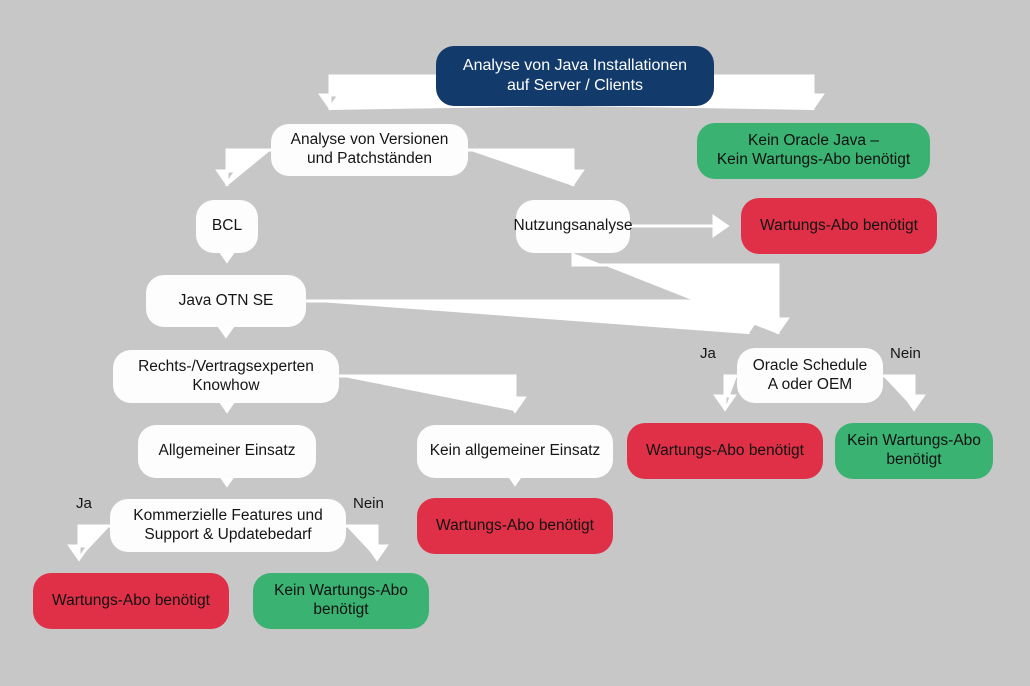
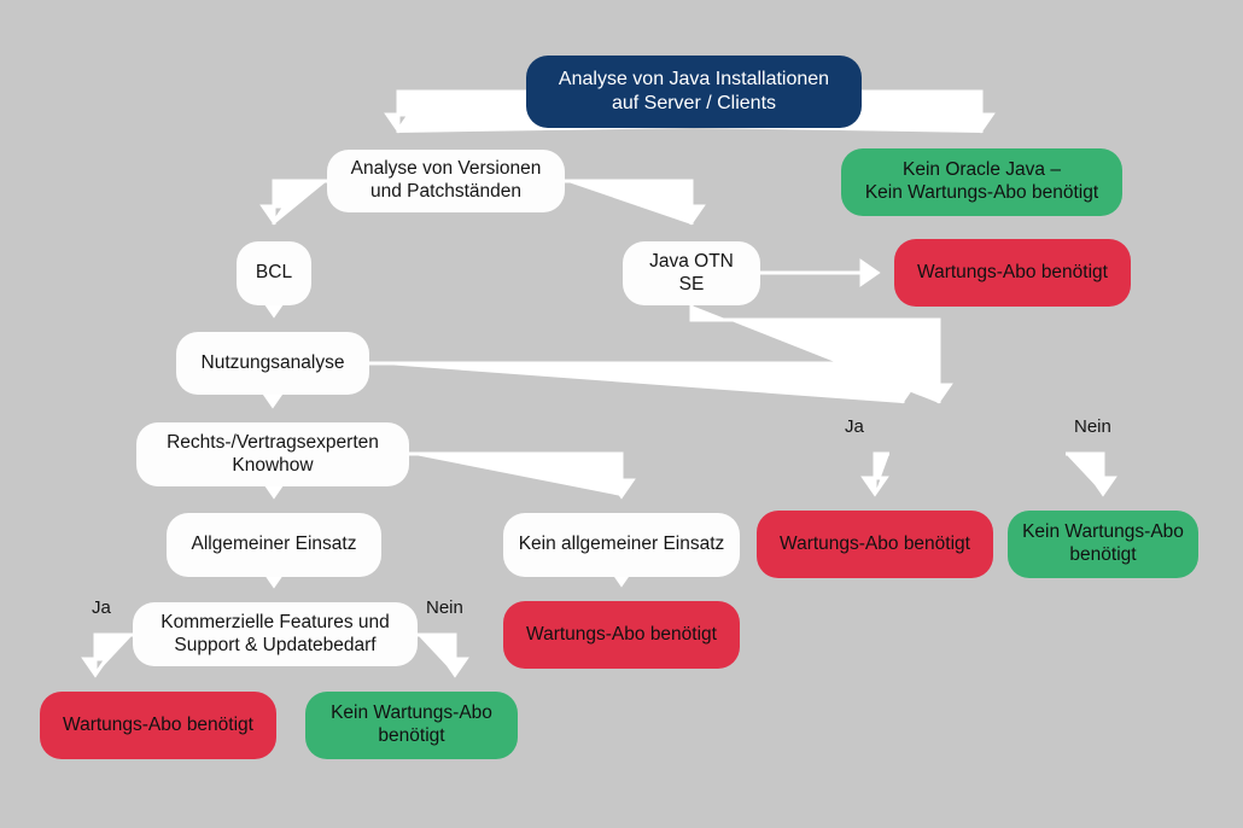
  Analyse von Java Installationen
  auf Server / Clients
  Analyse von Versionen
  und Patchständen
  Kein Oracle Java –
  Kein Wartungs-Abo benötigt
  BCL
- Nutzungsanalyse
+ Java OTN SE
  Wartungs-Abo benötigt
- Java OTN SE
+ Nutzungsanalyse
  Rechts-/Vertragsexperten
  Knowhow
- Oracle Schedule
- A oder OEM
  Allgemeiner Einsatz
  Kein allgemeiner Einsatz
  Wartungs-Abo benötigt
  Kein Wartungs-Abo
  benötigt
  Kommerzielle Features und
  Support & Updatebedarf
  Wartungs-Abo benötigt
  Wartungs-Abo benötigt
  Kein Wartungs-Abo
  benötigt
  Ja
  Nein
  Ja
  Nein
